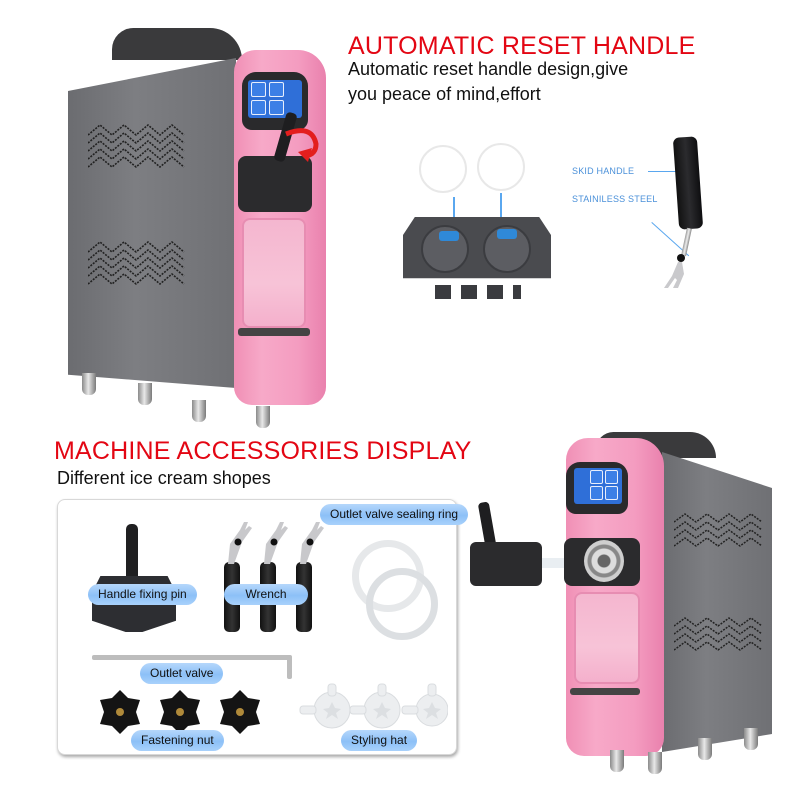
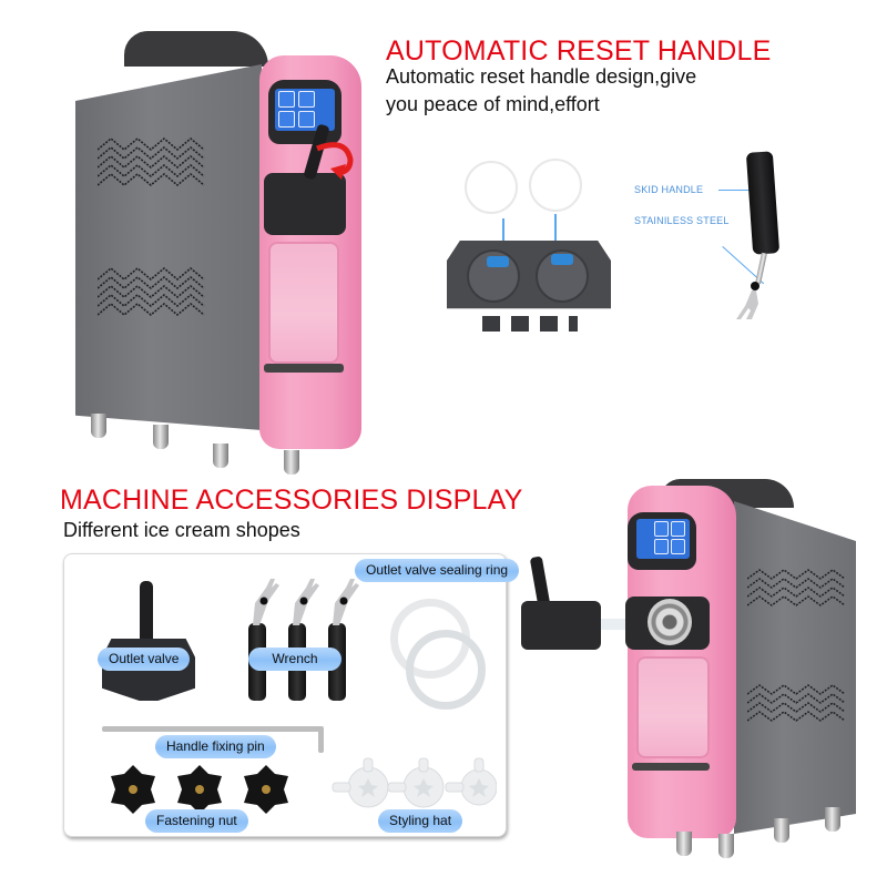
  AUTOMATIC RESET HANDLE
  Automatic reset handle design,give
  you peace of mind,effort
  SKID HANDLE
  STAINILESS STEEL
  MACHINE ACCESSORIES DISPLAY
  Different ice cream shopes
- Handle fixing pin
+ Outlet valve
  Wrench
  Outlet valve sealing ring
- Outlet valve
+ Handle fixing pin
  Fastening nut
  Styling hat
